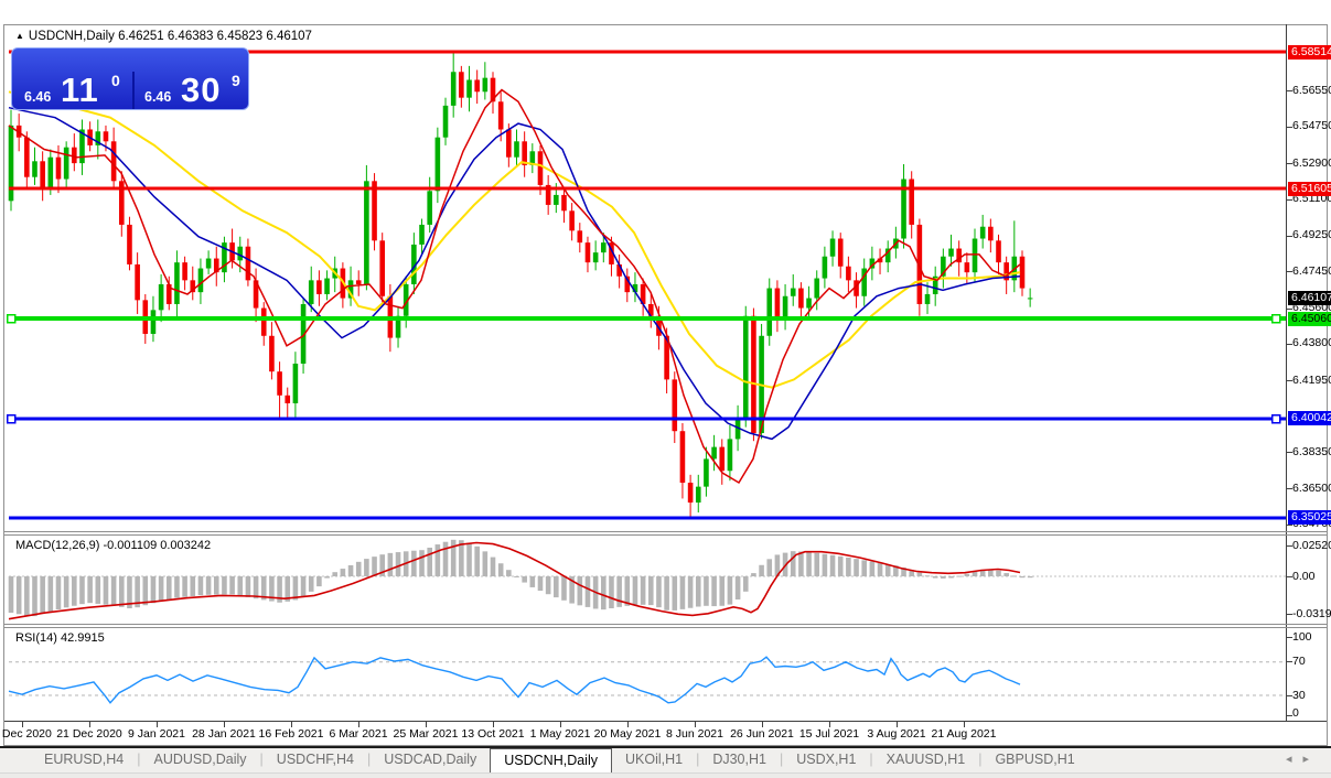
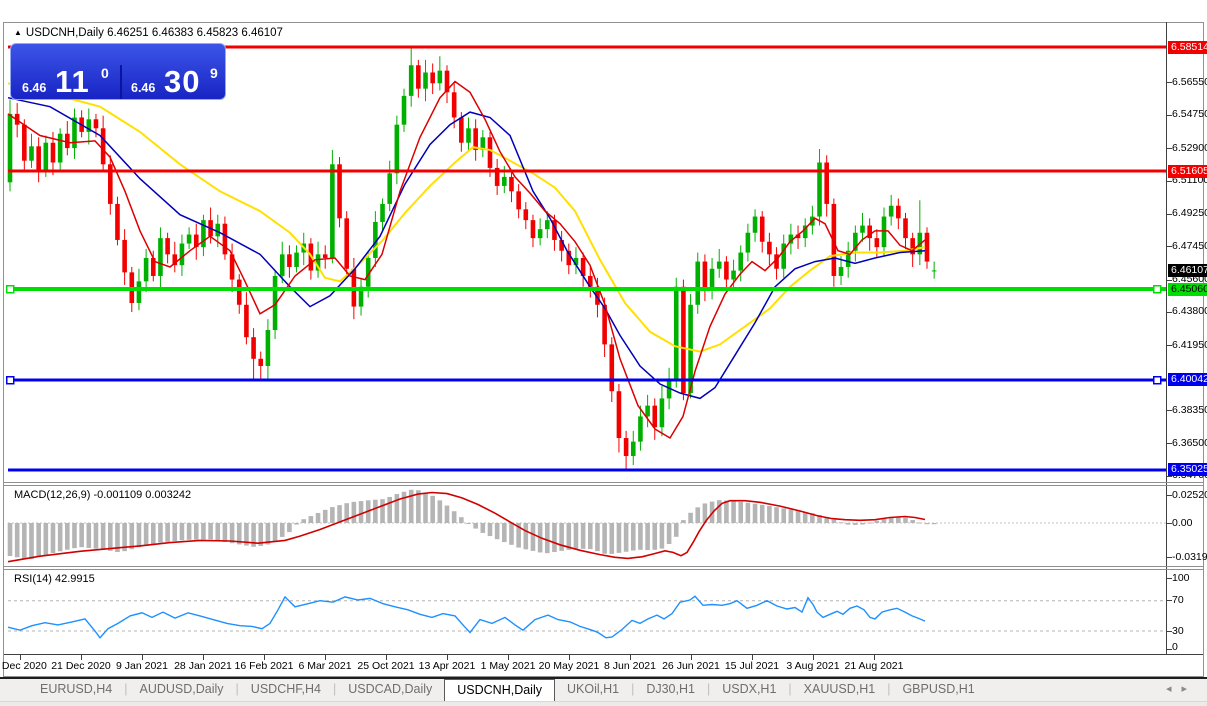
  ▲ USDCNH,Daily 6.46251 6.46383 6.45823 6.46107
  6.46
  11
  0
  6.46
  30
  9
  MACD(12,26,9) -0.001109 0.003242
  RSI(14) 42.9915
  6.5655
  6.5475
  6.5290
  6.51100
  6.4925
  6.4745
  6.4560
  6.4380
  6.4195
  6.3835
  6.3650
  0.0252
  0.00
  -0.0319
  100
  70
  30
  0
  6.58514
  6.51605
  6.46107
  6.45060
  6.40042
  6.35025
  Dec 2020
  21 Dec 2020
  9 Jan 2021
  28 Jan 2021
  16 Feb 2021
  6 Mar 2021
- 25 Mar 2021
+ 25 Oct 2021
- 13 Oct 2021
+ 13 Apr 2021
  1 May 2021
  20 May 2021
  8 Jun 2021
  26 Jun 2021
  15 Jul 2021
  3 Aug 2021
  21 Aug 2021
  EURUSD,H4
  |
  AUDUSD,Daily
  |
  USDCHF,H4
  |
  USDCAD,Daily
  USDCNH,Daily
  UKOil,H1
  |
  DJ30,H1
  |
  USDX,H1
  |
  XAUUSD,H1
  |
  GBPUSD,H1
  ◂▸
